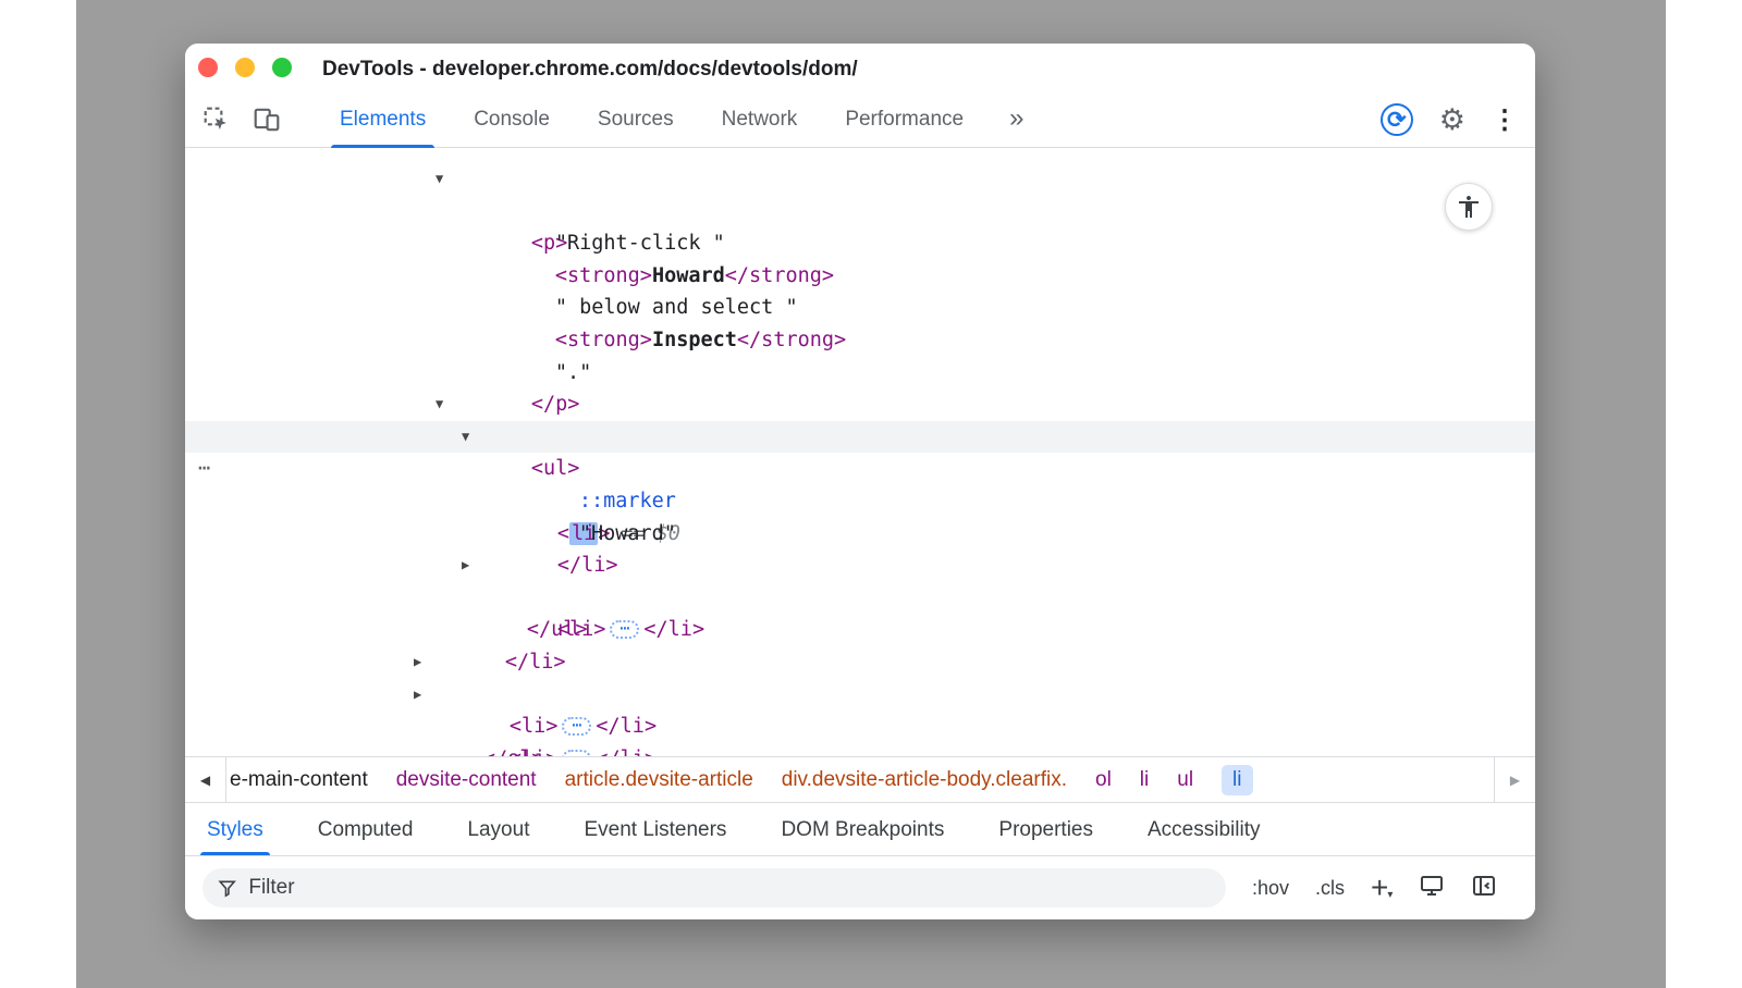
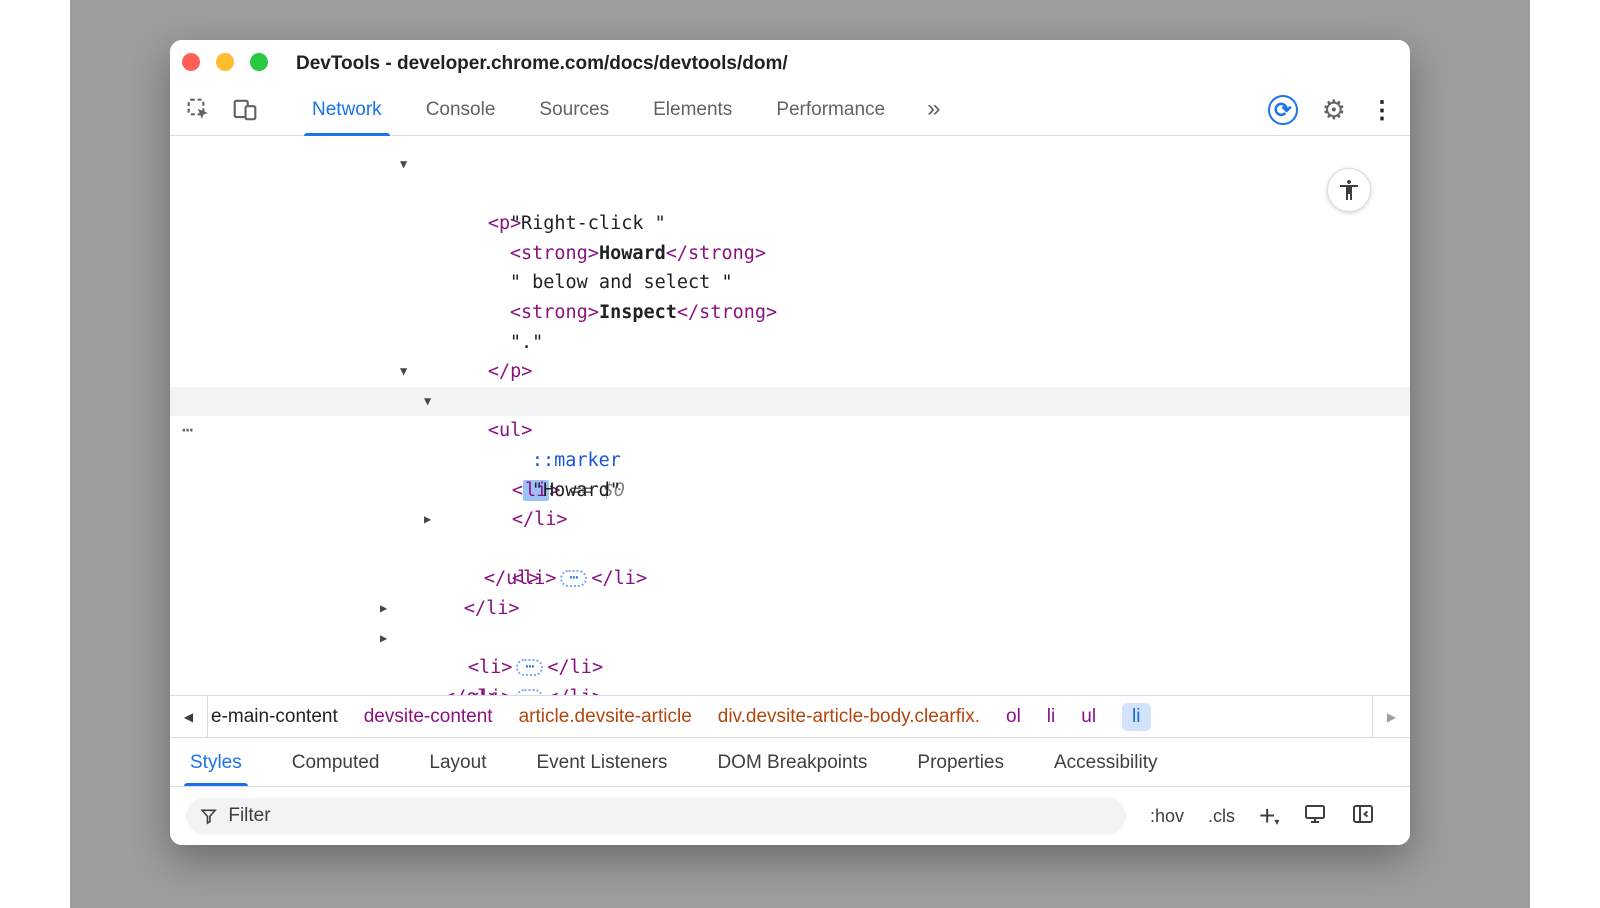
  DevTools - developer.chrome.com/docs/devtools/dom/
- Elements
+ Network
  Console
  Sources
- Network
+ Elements
  Performance
  »
  ⟳
  ⚙
  ⋮
  ▼
  <p>
  "Right-click "
  <strong>Howard</strong>
  " below and select "
  <strong>Inspect</strong>
  "."
  </p>
  ▼
  ⋯
  ▼
  <li> == $0
  ::marker
  "Howard"
  </li>
  ▶
  <li> ⋯ </li>
  </ul>
  </li>
  ▶
  <li> ⋯ </li>
  ▶
  ◀
  e-main-content
  devsite-content
  article.devsite-article
  div.devsite-article-body.clearfix.
  ol
  li
  ul
  li
  ▶
  Styles
  Computed
  Layout
  Event Listeners
  DOM Breakpoints
  Properties
  Accessibility
  Filter
  :hov
  .cls
  +
  ▾
